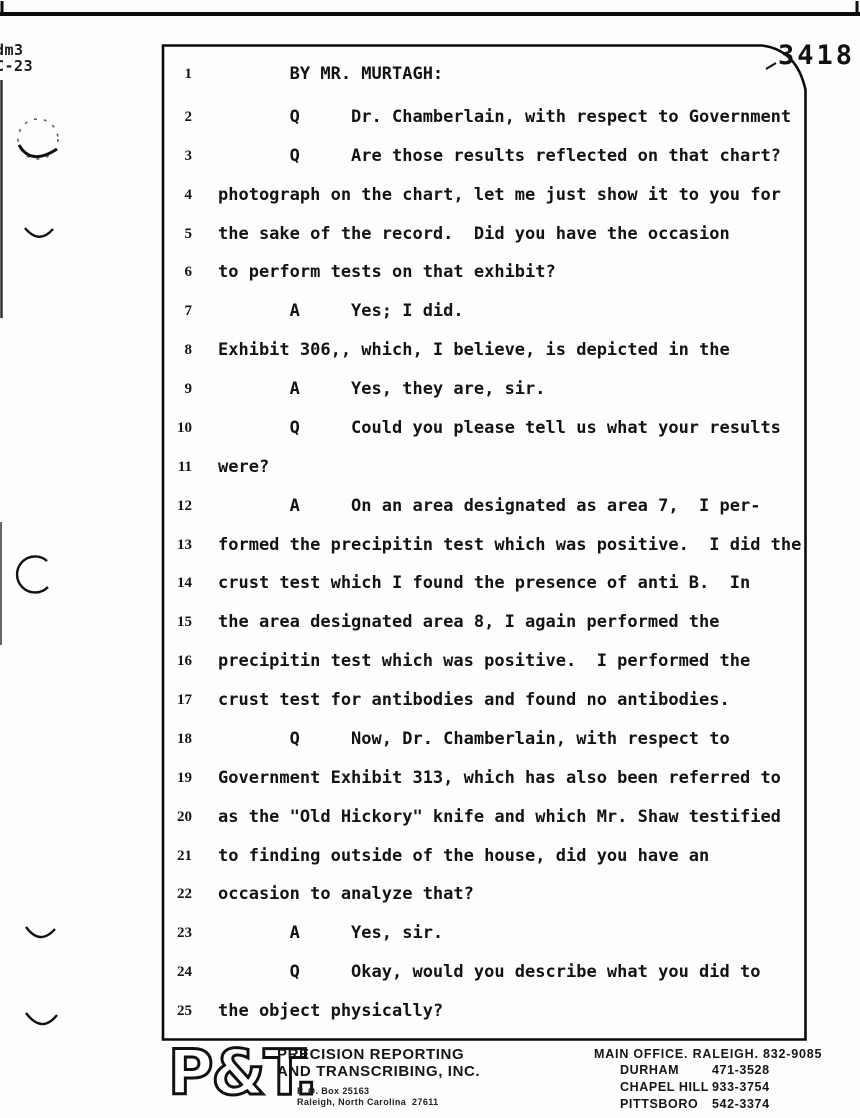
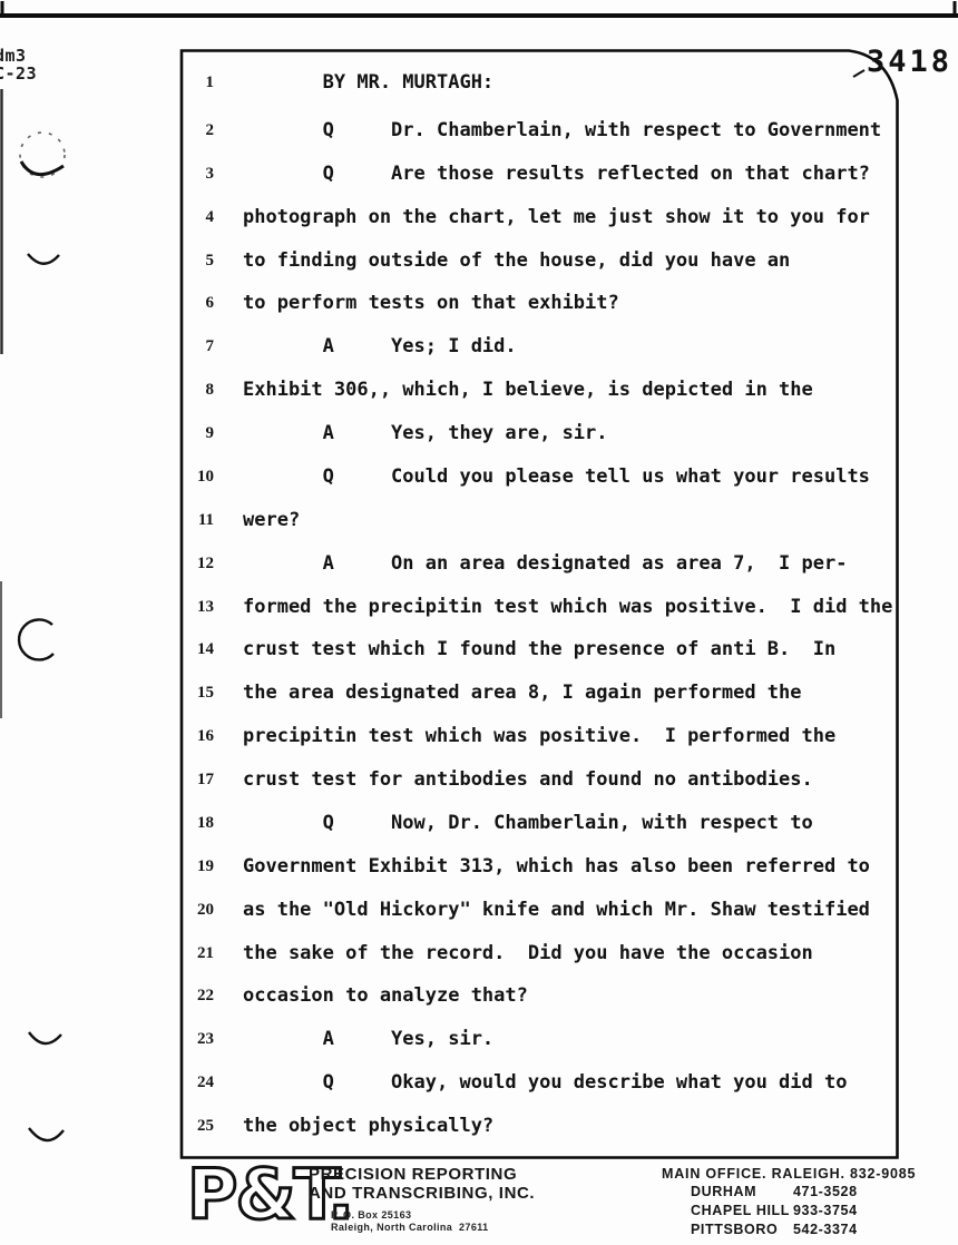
  -23
  3418
  1
  BY MR. MURTAGH:
  2
  Q Dr. Chamberlain, with respect to Government
  3
  Q Are those results reflected on that chart?
  4
  photograph on the chart, let me just show it to you for
  5
- the sake of the record. Did you have the occasion
+ to finding outside of the house, did you have an
  6
  to perform tests on that exhibit?
  7
  A Yes; I did.
  8
  Exhibit 306,, which, I believe, is depicted in the
  9
  A Yes, they are, sir.
  10
  Q Could you please tell us what your results
  11
  were?
  12
  A On an area designated as area 7, I per-
  13
  formed the precipitin test which was positive. I did the
  14
  crust test which I found the presence of anti B. In
  15
  the area designated area 8, I again performed the
  16
  precipitin test which was positive. I performed the
  17
  crust test for antibodies and found no antibodies.
  18
  Q Now, Dr. Chamberlain, with respect to
  19
  Government Exhibit 313, which has also been referred to
  20
  as the "Old Hickory" knife and which Mr. Shaw testified
  21
- to finding outside of the house, did you have an
+ the sake of the record. Did you have the occasion
  22
  occasion to analyze that?
  23
  A Yes, sir.
  24
  Q Okay, would you describe what you did to
  25
  the object physically?
  P&T.
  PRECISION REPORTING
  AND TRANSCRIBING, INC.
  P. O. Box 25163
  Raleigh, North Carolina 27611
  MAIN OFFICE. RALEIGH. 832-9085
  DURHAM
  471-3528
  CHAPEL HILL
  933-3754
  PITTSBORO
  542-3374
